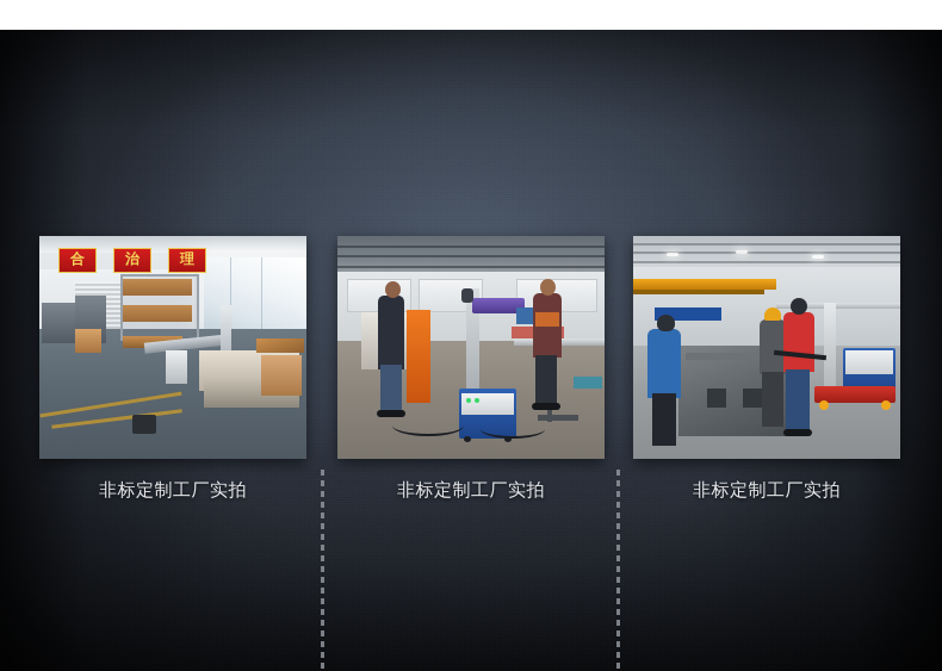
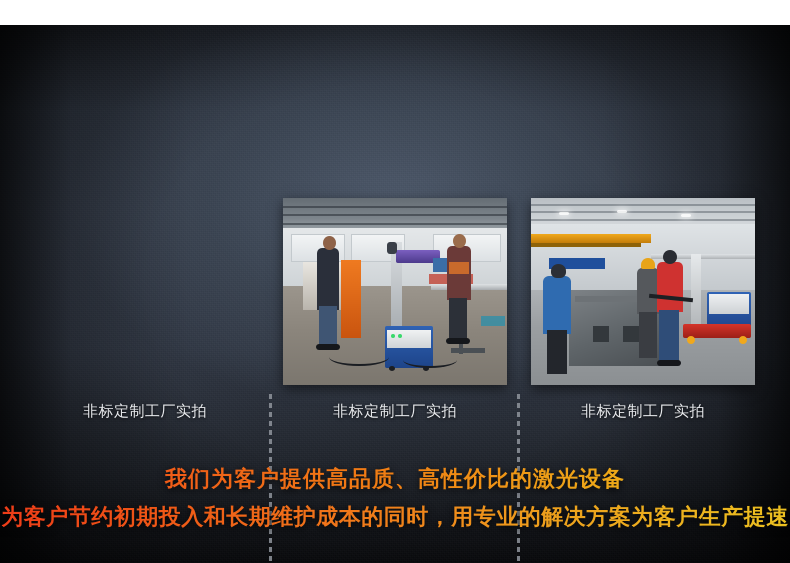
- 合
- 治
- 理
  非标定制工厂实拍
  非标定制工厂实拍
  非标定制工厂实拍
+ 我们为客户提供高品质、高性价比的激光设备
+ 为客户节约初期投入和长期维护成本的同时，用专业的解决方案为客户生产提速
